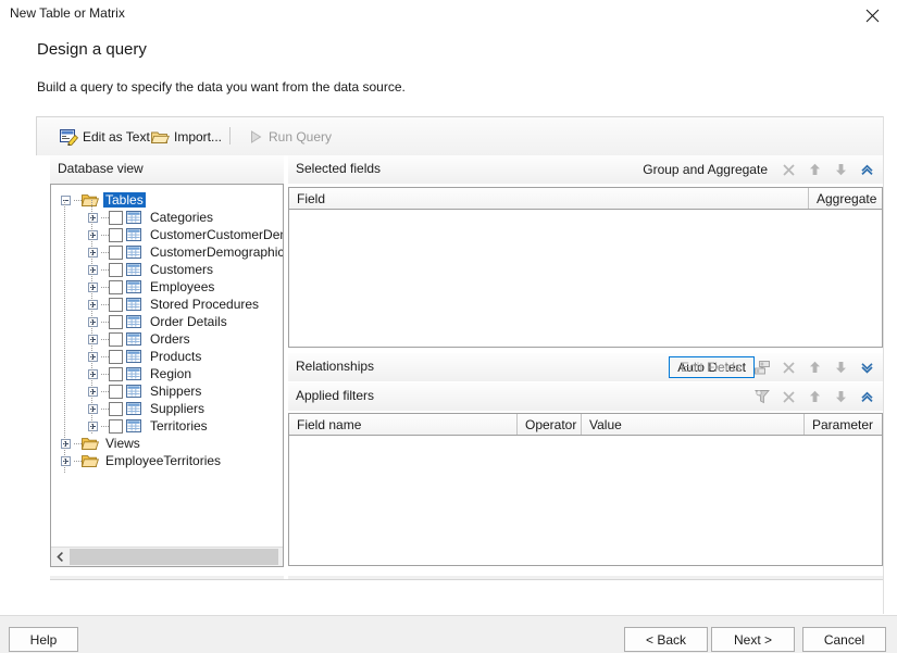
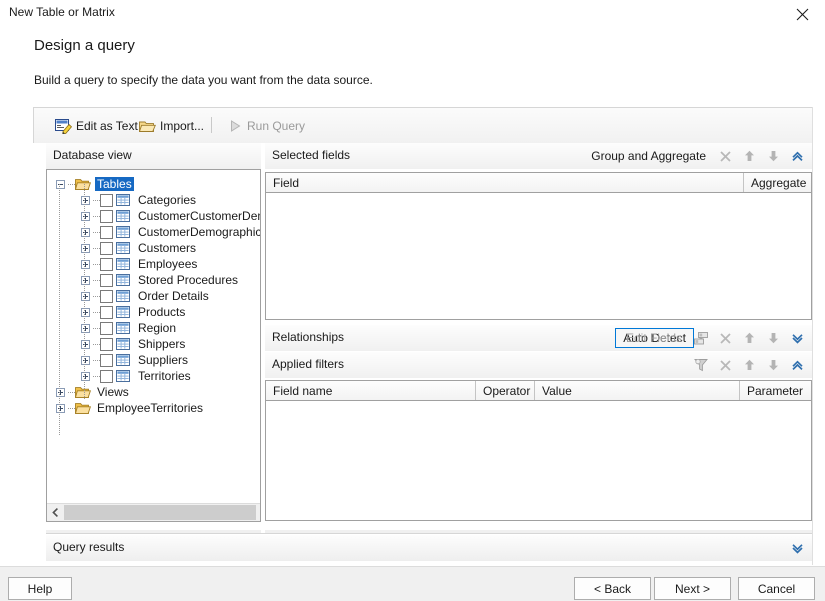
  New Table or Matrix
  Design a query
  Build a query to specify the data you want from the data source.
  Edit as Text
  Import...
  Run Query
  Database view
  Tables
  Categories
  CustomerCustomerDe
  CustomerDemographic
  Customers
  Employees
  Stored Procedures
  Order Details
- Orders
  Products
  Region
  Shippers
  Suppliers
  Territories
  Views
  EmployeeTerritories
  Selected fields
  Group and Aggregate
  Field
  Aggregate
  Relationships
  Auto Detect
  Edit Fields
  Applied filters
  Field name
  Operator
  Value
  Parameter
+ Query results
  Help
  < Back
  Next >
  Cancel
